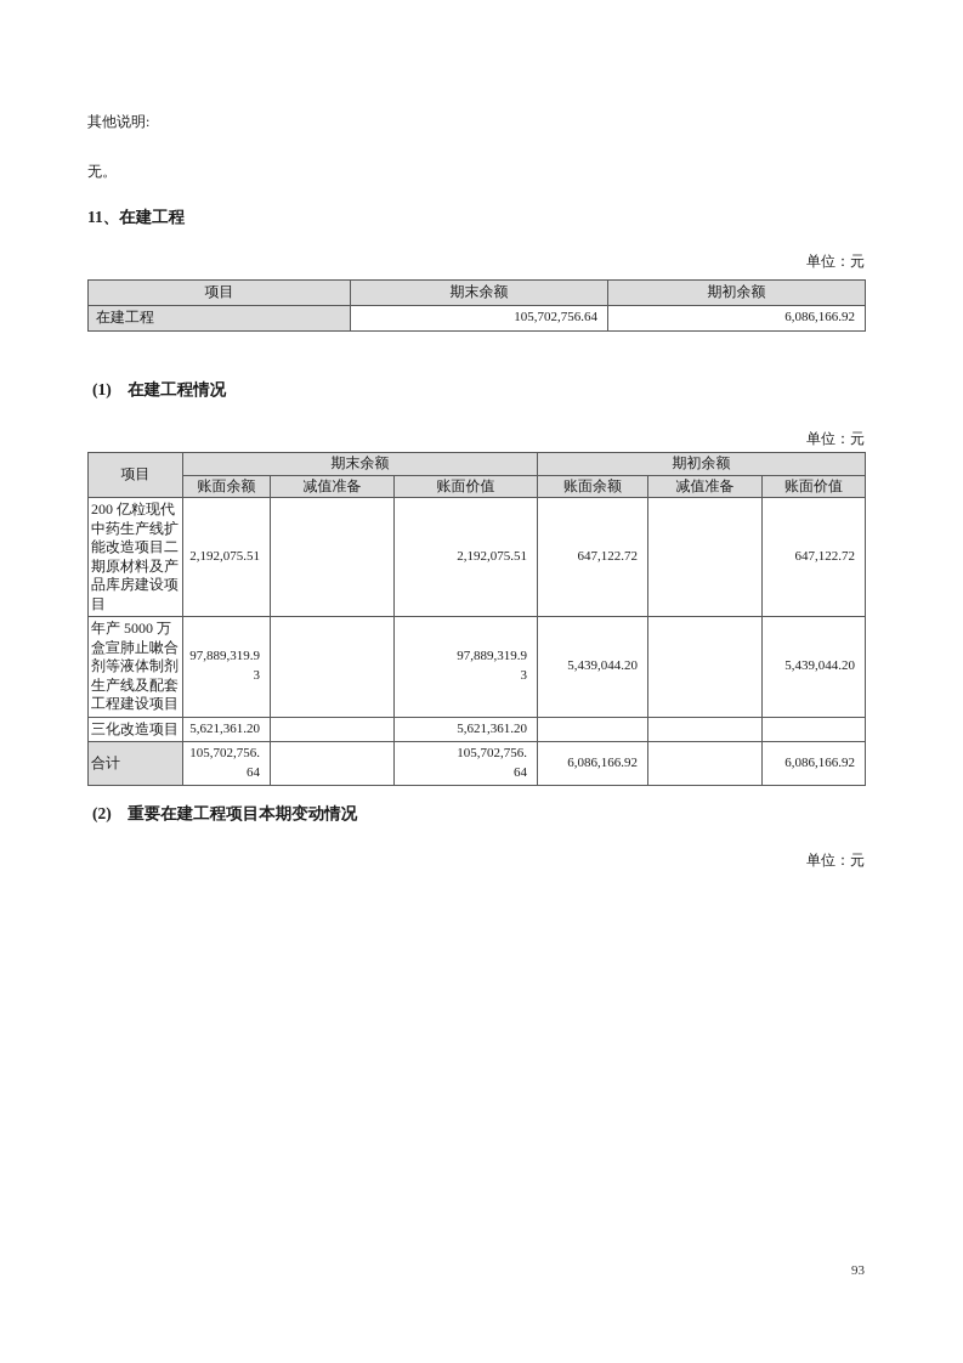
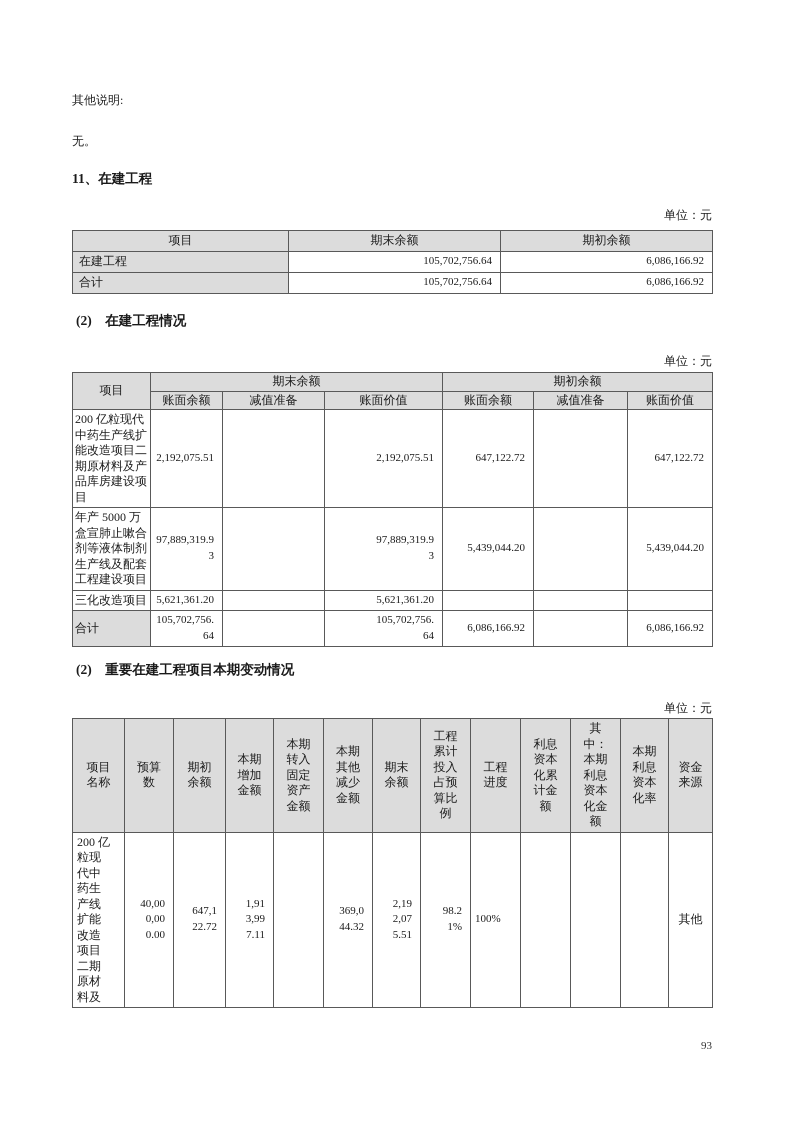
  其他说明:
  无。
  11、在建工程
  单位：元
  项目	期末余额	期初余额
  在建工程	105,702,756.64	6,086,166.92
+ 合计	105,702,756.64	6,086,166.92
- (1) 在建工程情况
+ (2) 在建工程情况
  单位：元
  项目	期末余额	期初余额
  账面余额	减值准备	账面价值	账面余额	减值准备	账面价值
  200 亿粒现代中药生产线扩能改造项目二期原材料及产品库房建设项目	2,192,075.51		2,192,075.51	647,122.72		647,122.72
  年产 5000 万盒宣肺止嗽合剂等液体制剂生产线及配套工程建设项目	97,889,319.93		97,889,319.93	5,439,044.20		5,439,044.20
  三化改造项目	5,621,361.20		5,621,361.20
  合计	105,702,756.64		105,702,756.64	6,086,166.92		6,086,166.92
  (2) 重要在建工程项目本期变动情况
  单位：元
+ 项目名称	预算数	期初余额	本期增加金额	本期转入固定资产金额	本期其他减少金额	期末余额	工程累计投入占预算比例	工程进度	利息资本化累计金额	其中：本期利息资本化金额	本期利息资本化率	资金来源
+ 200 亿粒现代中药生产线扩能改造项目二期原材料及	40,000,000.00	647,122.72	1,913,997.11		369,044.32	2,192,075.51	98.21%	100%				其他
  93
